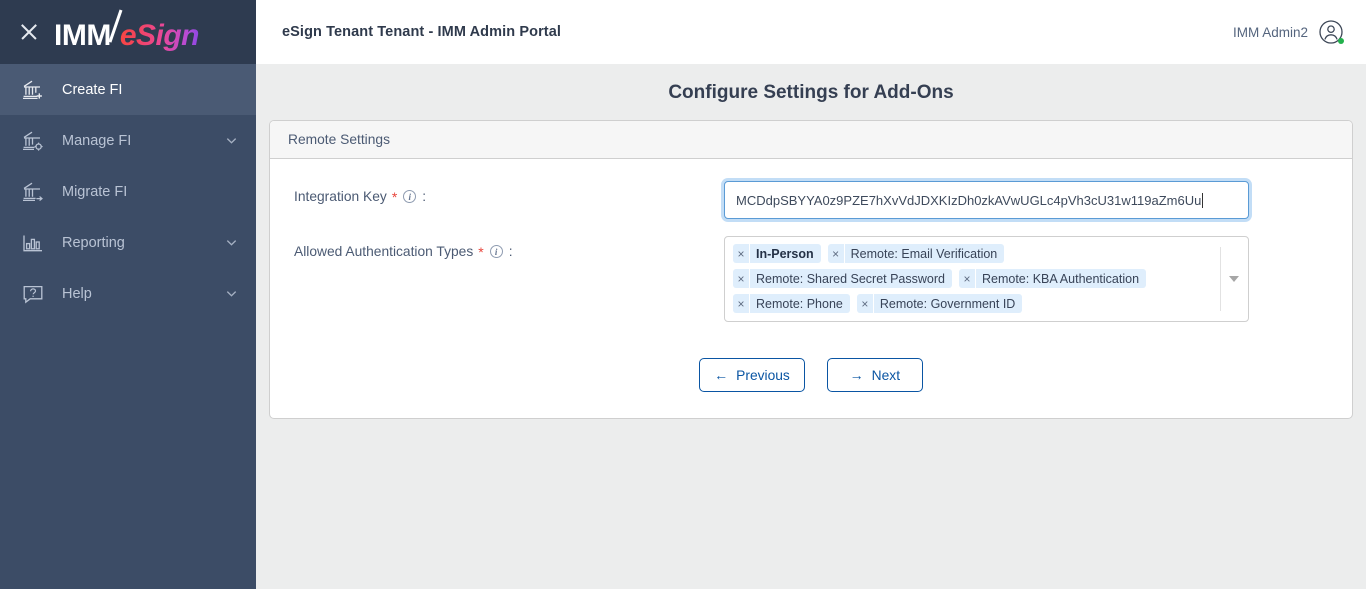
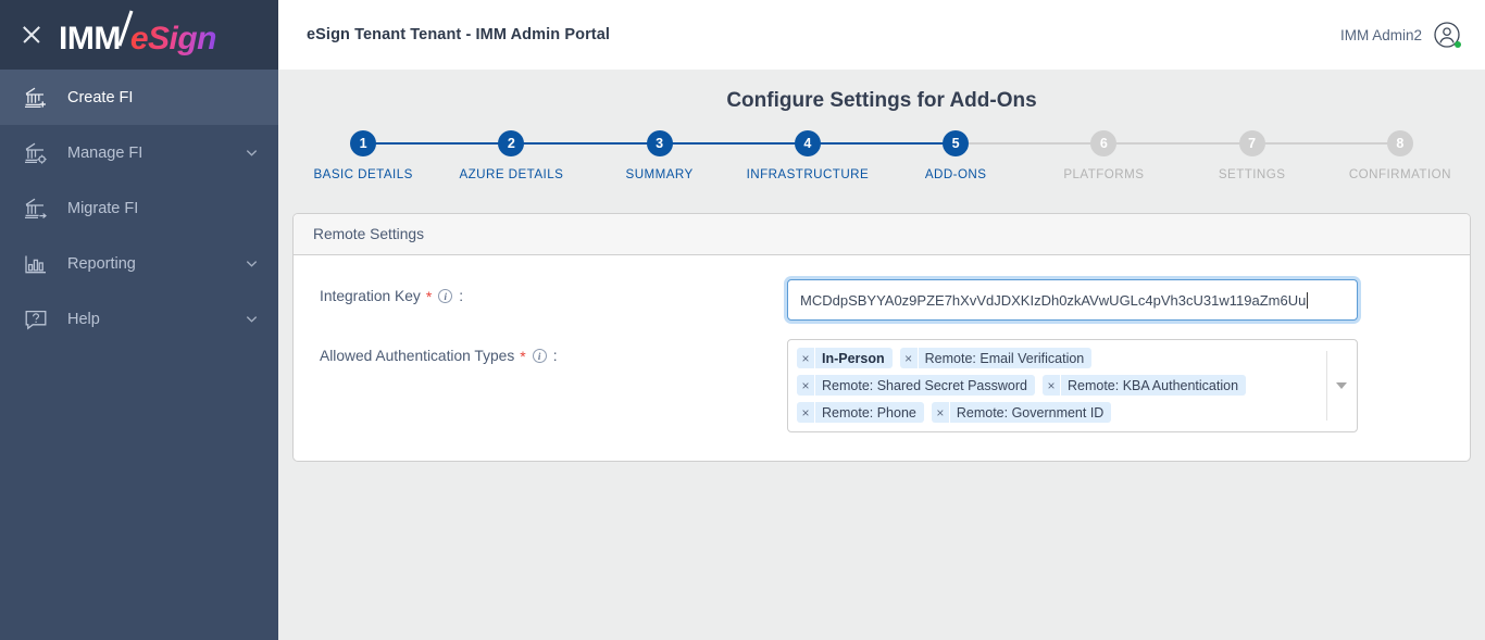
  IMM
  eSign
  Create FI
  Manage FI
  Migrate FI
  Reporting
  Help
  eSign Tenant Tenant - IMM Admin Portal
  IMM Admin2
  Configure Settings for Add-Ons
+ 1
+ BASIC DETAILS
+ 2
+ AZURE DETAILS
+ 3
+ SUMMARY
+ 4
+ INFRASTRUCTURE
+ 5
+ ADD-ONS
+ 6
+ PLATFORMS
+ 7
+ SETTINGS
+ 8
+ CONFIRMATION
  Remote Settings
  Integration Key
  *
  i
  :
  MCDdpSBYYA0z9PZE7hXvVdJDXKIzDh0zkAVwUGLc4pVh3cU31w119aZm6Uu
  Allowed Authentication Types
  *
  i
  :
  ×
  In-Person
  ×
  Remote: Email Verification
  ×
  Remote: Shared Secret Password
  ×
  Remote: KBA Authentication
  ×
  Remote: Phone
  ×
  Remote: Government ID
- ←
- Previous
- →
- Next
